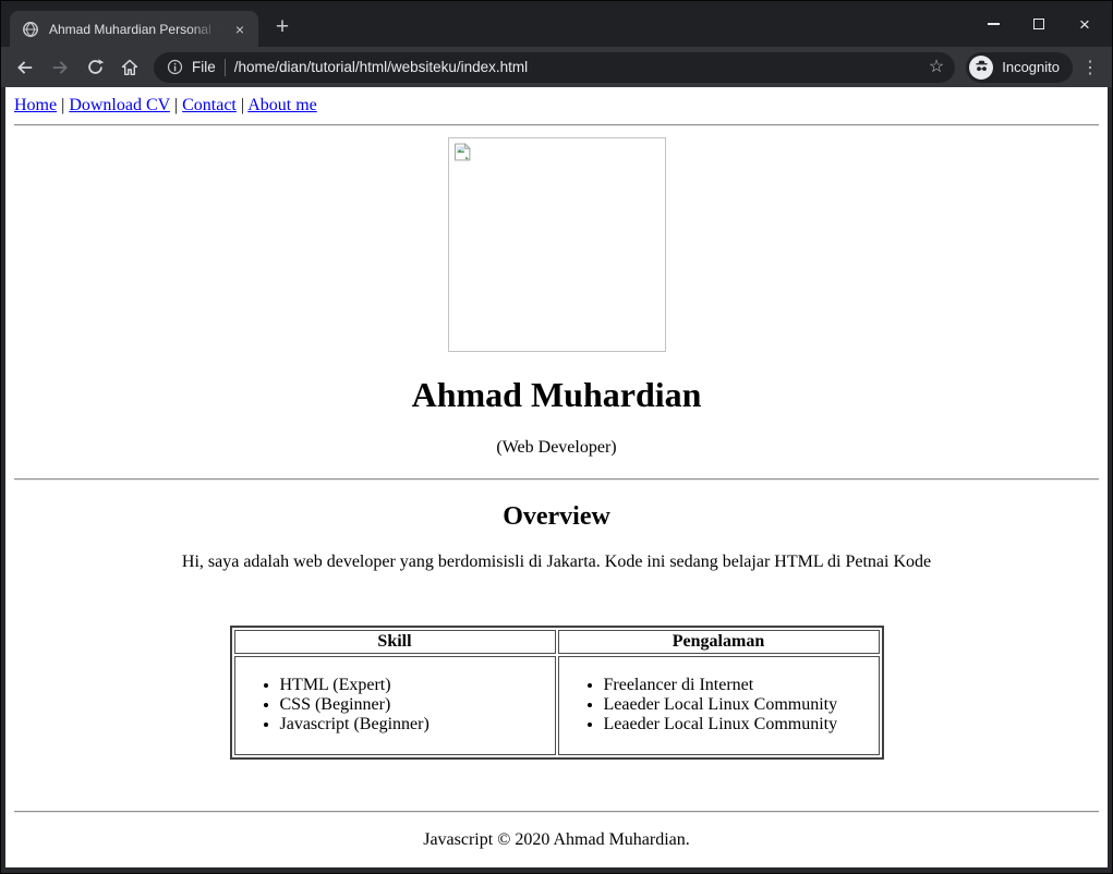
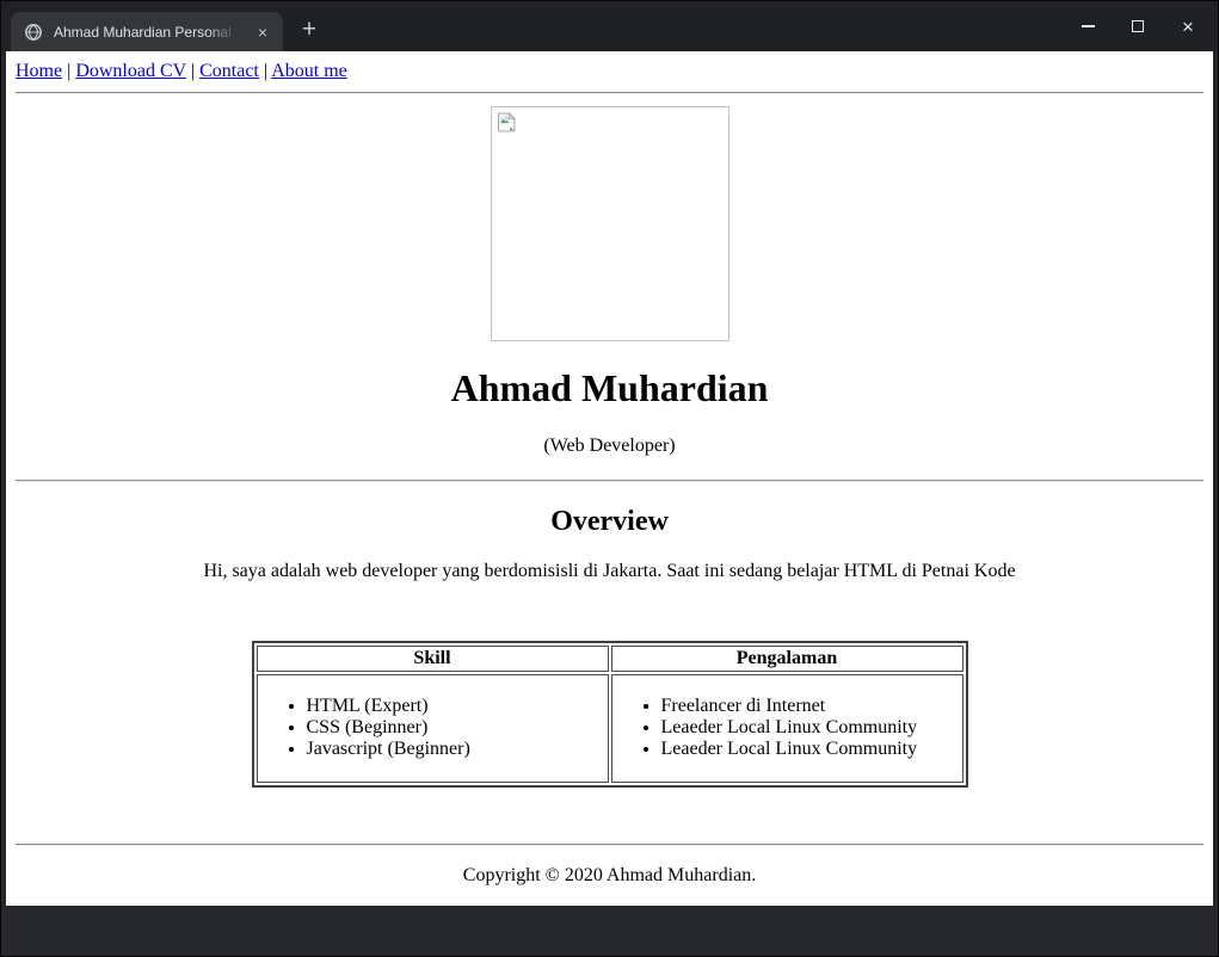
  Ahmad Muhardian Personal
  ×
  +
  ×
- File
- /home/dian/tutorial/html/websiteku/index.html
- ☆
- Incognito
- ⋮
  Home | Download CV | Contact | About me
  Ahmad Muhardian
  (Web Developer)
  Overview
- Hi, saya adalah web developer yang berdomisisli di Jakarta. Kode ini sedang belajar HTML di Petnai Kode
+ Hi, saya adalah web developer yang berdomisisli di Jakarta. Saat ini sedang belajar HTML di Petnai Kode
  Skill	Pengalaman
  HTML (Expert) CSS (Beginner) Javascript (Beginner)	Freelancer di Internet Leaeder Local Linux Community Leaeder Local Linux Community
- Javascript © 2020 Ahmad Muhardian.
+ Copyright © 2020 Ahmad Muhardian.
